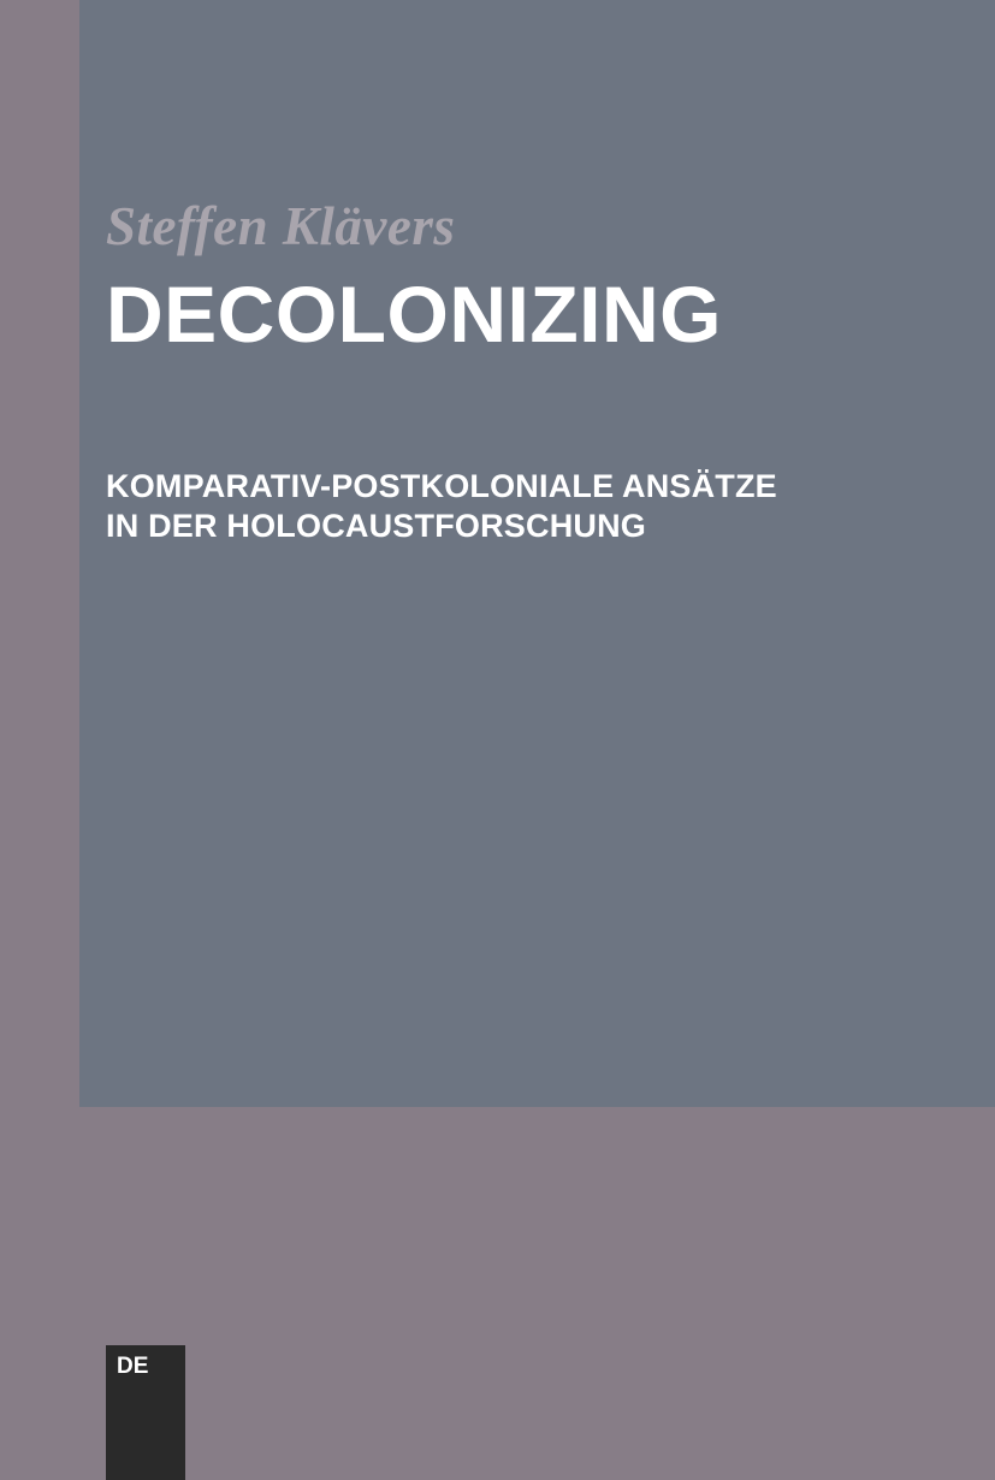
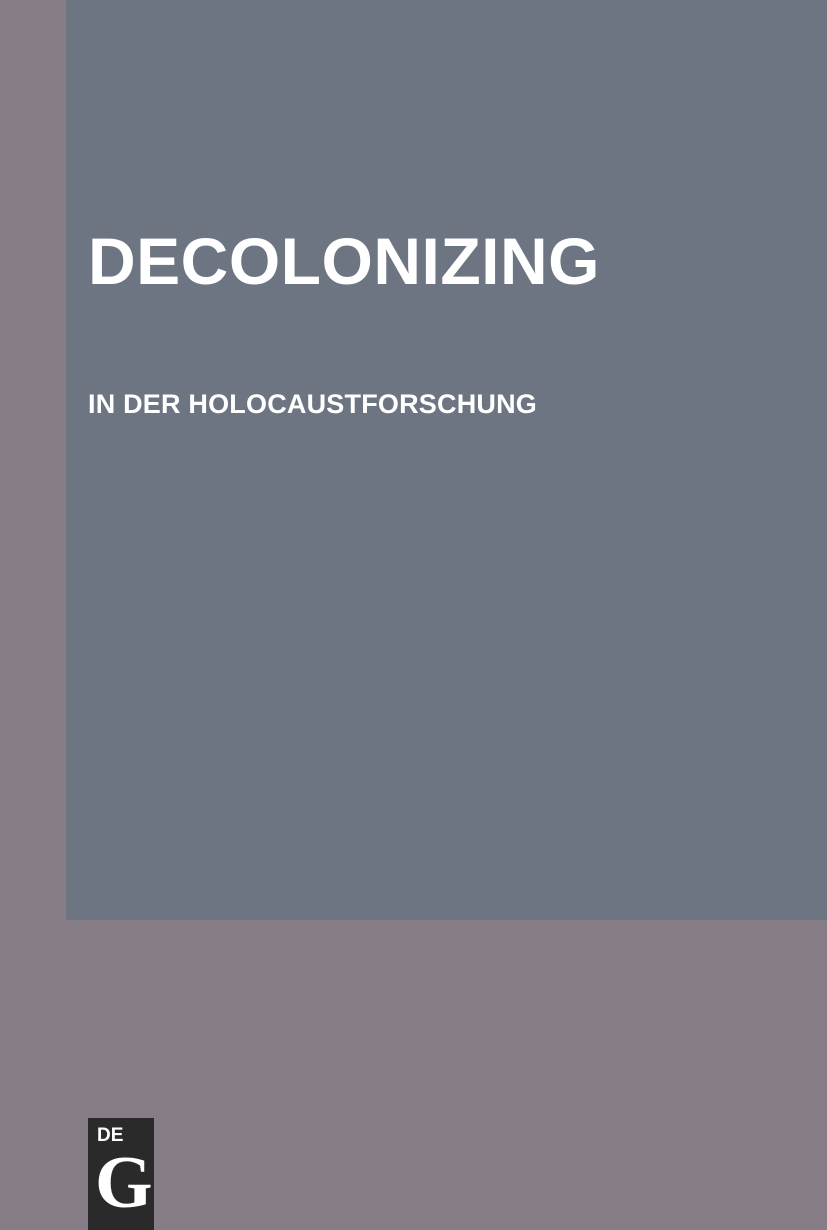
- Steffen Klävers
  DECOLONIZING
- KOMPARATIV-POSTKOLONIALE ANSÄTZE
  IN DER HOLOCAUSTFORSCHUNG
  DE
+ G
